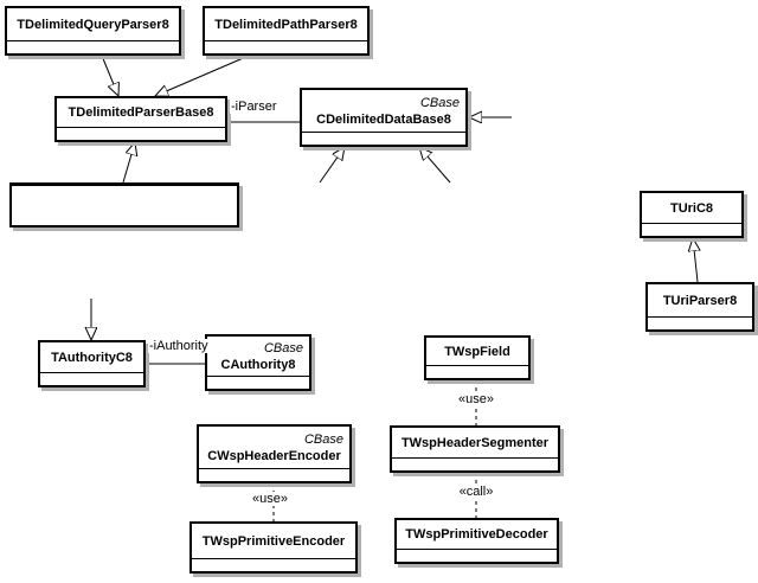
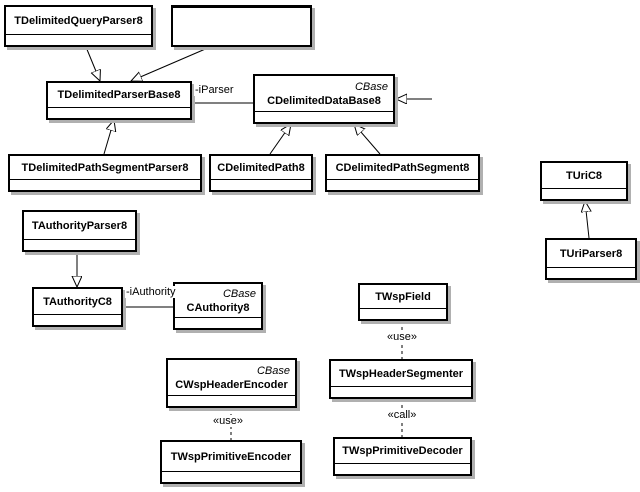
  TDelimitedQueryParser8
- TDelimitedPathParser8
  TDelimitedParserBase8
  CBase
  CDelimitedDataBase8
+ TDelimitedPathSegmentParser8
+ CDelimitedPath8
+ CDelimitedPathSegment8
  TUriC8
  TUriParser8
+ TAuthorityParser8
  TAuthorityC8
  CBase
  CAuthority8
  TWspField
  CBase
  CWspHeaderEncoder
  TWspPrimitiveEncoder
  TWspHeaderSegmenter
  TWspPrimitiveDecoder
  -iParser
  -iAuthority
  «use»
  «use»
  «call»
